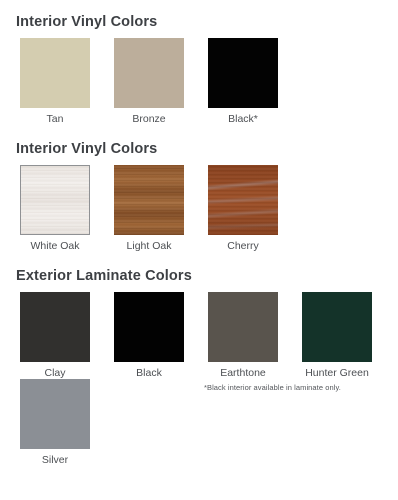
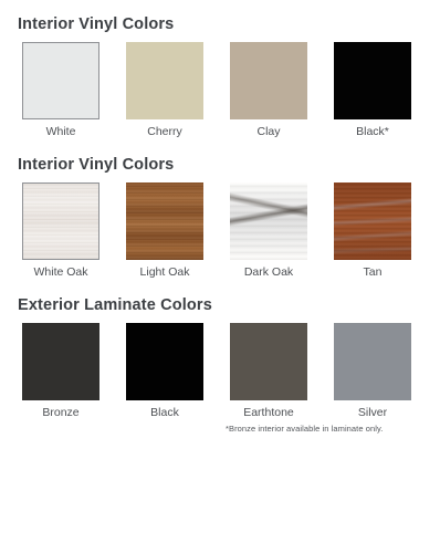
  Interior Vinyl Colors
+ White
- Tan
+ Cherry
- Bronze
+ Clay
  Black*
  Interior Vinyl Colors
  White Oak
  Light Oak
+ Dark Oak
- Cherry
+ Tan
  Exterior Laminate Colors
- Clay
+ Bronze
  Black
  Earthtone
- Hunter Green
  Silver
- *Black interior available in laminate only.
+ *Bronze interior available in laminate only.
